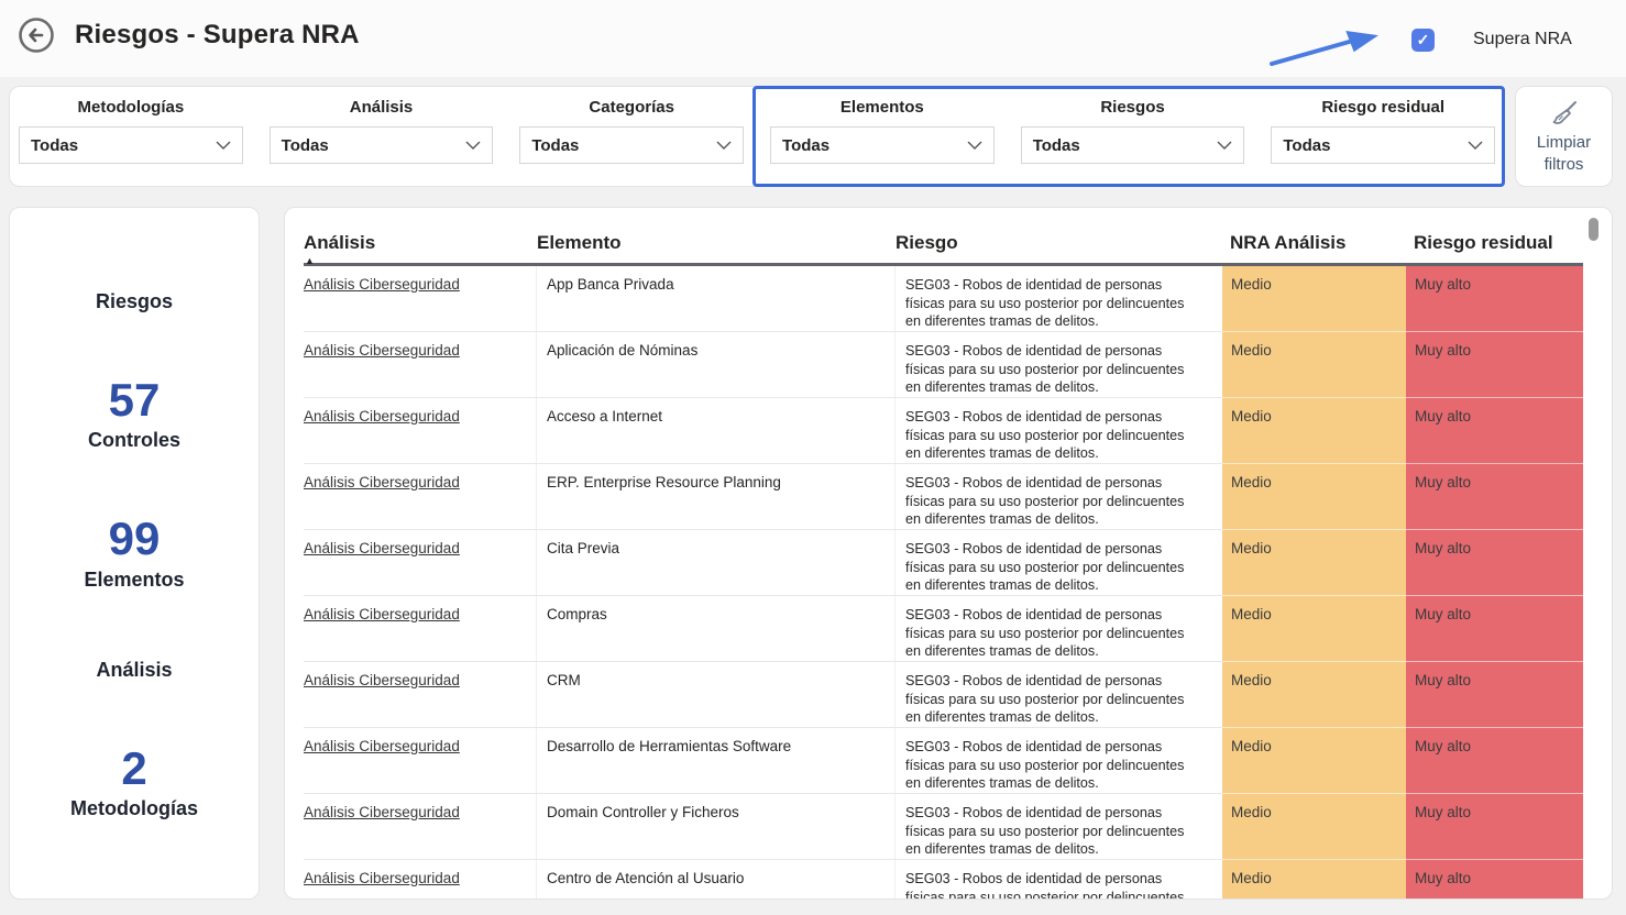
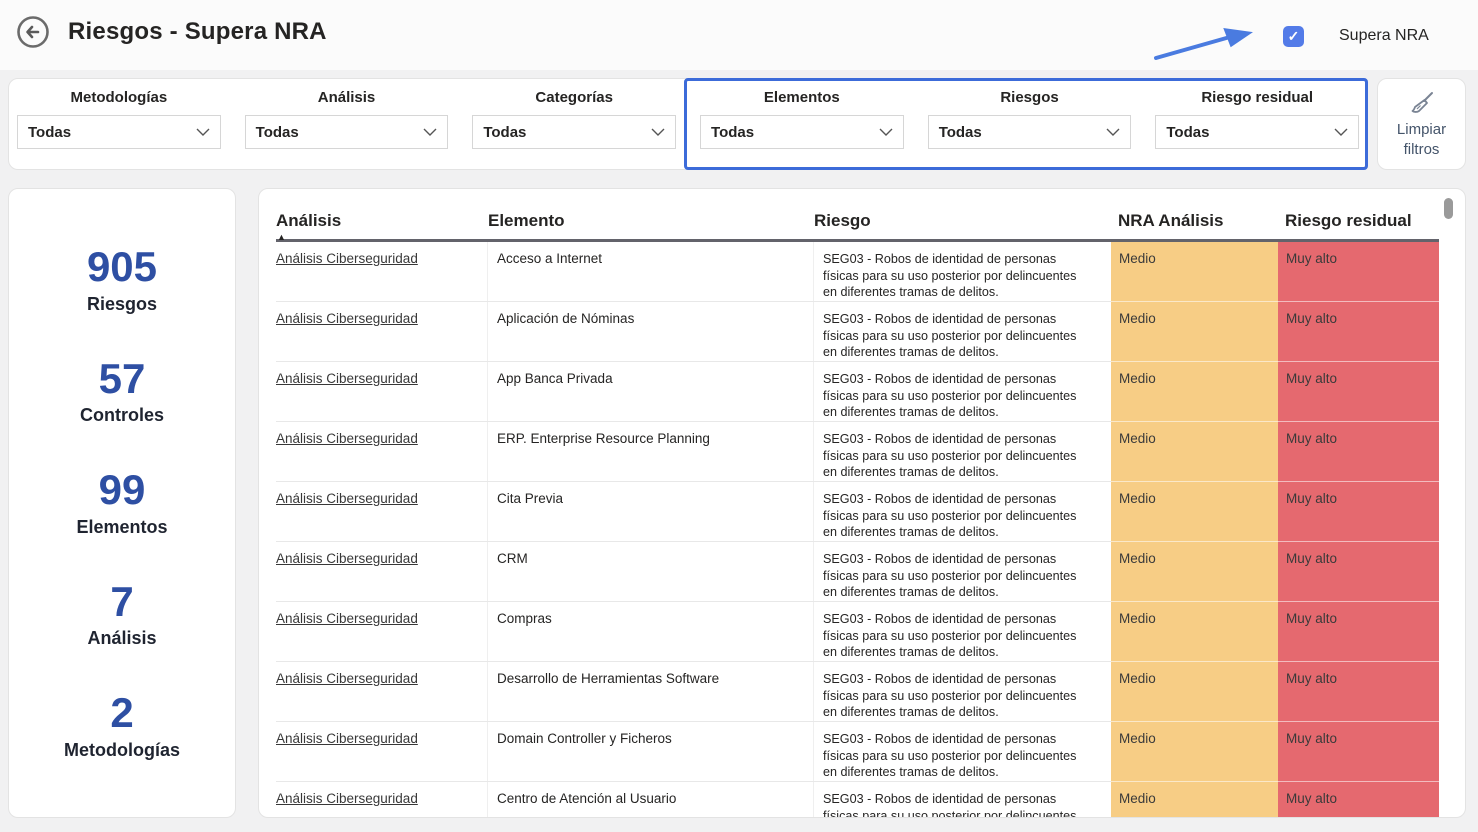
  Riesgos - Supera NRA
  ✓
  Supera NRA
  Metodologías
  Todas
  Análisis
  Todas
  Categorías
  Todas
  Elementos
  Todas
  Riesgos
  Todas
  Riesgo residual
  Todas
  Limpiar filtros
+ 905
  Riesgos
  57
  Controles
  99
  Elementos
+ 7
  Análisis
  2
  Metodologías
  Análisis
  ▲
  Elemento
  Riesgo
  NRA Análisis
  Riesgo residual
  Análisis Ciberseguridad
- App Banca Privada
+ Acceso a Internet
  SEG03 - Robos de identidad de personas físicas para su uso posterior por delincuentes en diferentes tramas de delitos.
  Medio
  Muy alto
  Análisis Ciberseguridad
  Aplicación de Nóminas
  SEG03 - Robos de identidad de personas físicas para su uso posterior por delincuentes en diferentes tramas de delitos.
  Medio
  Muy alto
  Análisis Ciberseguridad
- Acceso a Internet
+ App Banca Privada
  SEG03 - Robos de identidad de personas físicas para su uso posterior por delincuentes en diferentes tramas de delitos.
  Medio
  Muy alto
  Análisis Ciberseguridad
  ERP. Enterprise Resource Planning
  SEG03 - Robos de identidad de personas físicas para su uso posterior por delincuentes en diferentes tramas de delitos.
  Medio
  Muy alto
  Análisis Ciberseguridad
  Cita Previa
  SEG03 - Robos de identidad de personas físicas para su uso posterior por delincuentes en diferentes tramas de delitos.
  Medio
  Muy alto
  Análisis Ciberseguridad
- Compras
+ CRM
  SEG03 - Robos de identidad de personas físicas para su uso posterior por delincuentes en diferentes tramas de delitos.
  Medio
  Muy alto
  Análisis Ciberseguridad
- CRM
+ Compras
  SEG03 - Robos de identidad de personas físicas para su uso posterior por delincuentes en diferentes tramas de delitos.
  Medio
  Muy alto
  Análisis Ciberseguridad
  Desarrollo de Herramientas Software
  SEG03 - Robos de identidad de personas físicas para su uso posterior por delincuentes en diferentes tramas de delitos.
  Medio
  Muy alto
  Análisis Ciberseguridad
  Domain Controller y Ficheros
  SEG03 - Robos de identidad de personas físicas para su uso posterior por delincuentes en diferentes tramas de delitos.
  Medio
  Muy alto
  Análisis Ciberseguridad
  Centro de Atención al Usuario
  SEG03 - Robos de identidad de personas físicas para su uso posterior por delincuentes
  Medio
  Muy alto
